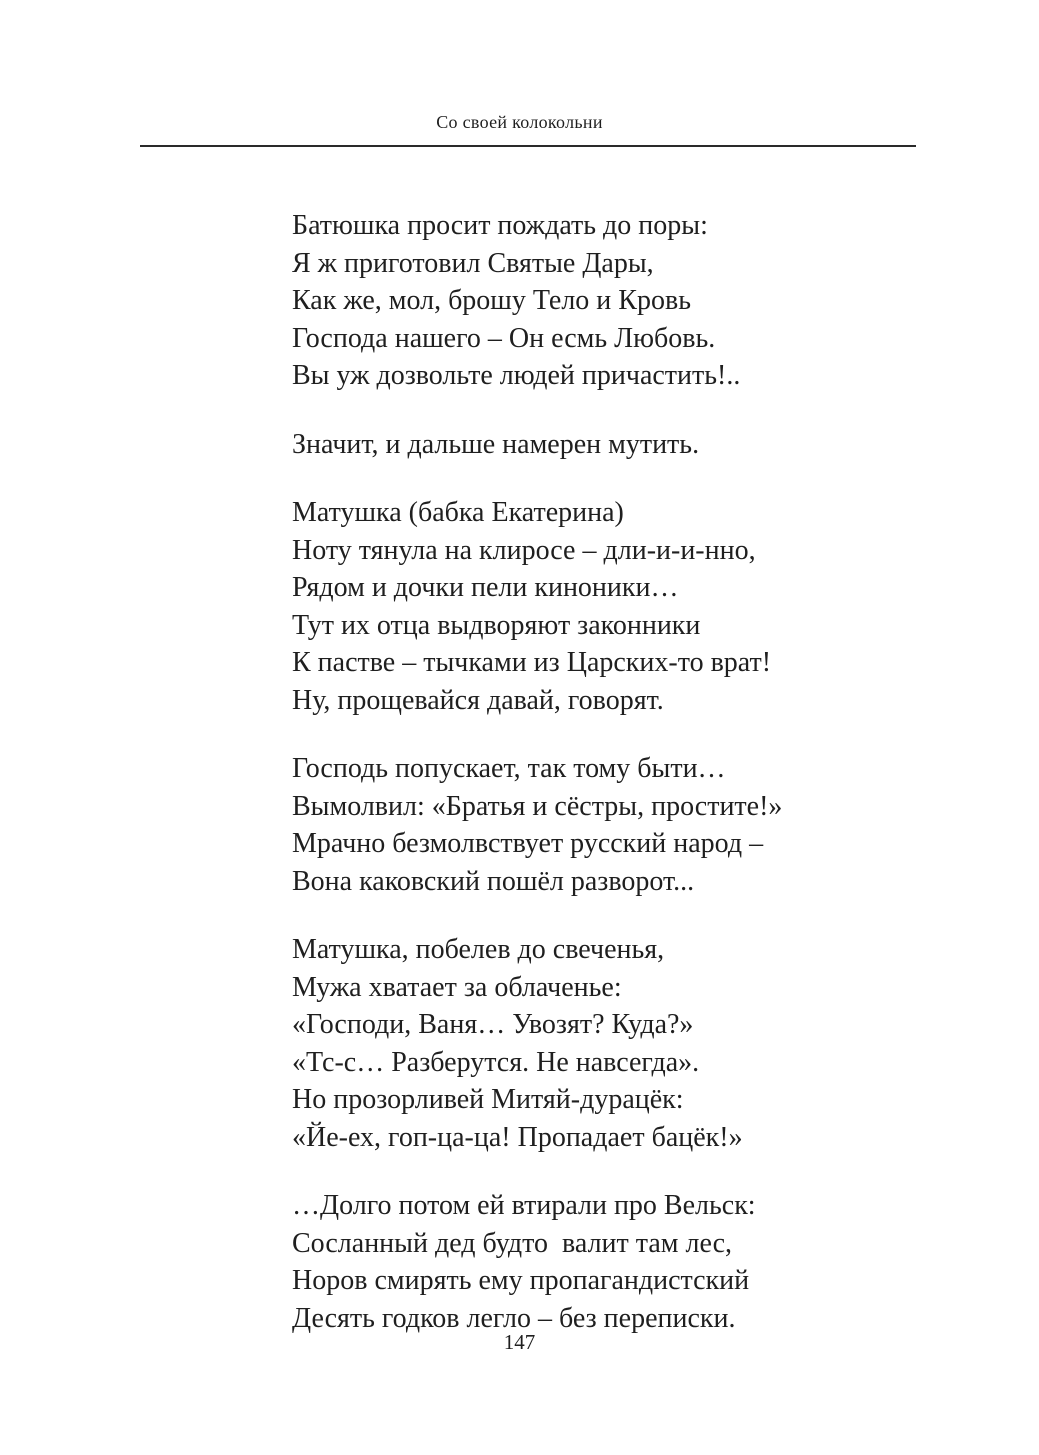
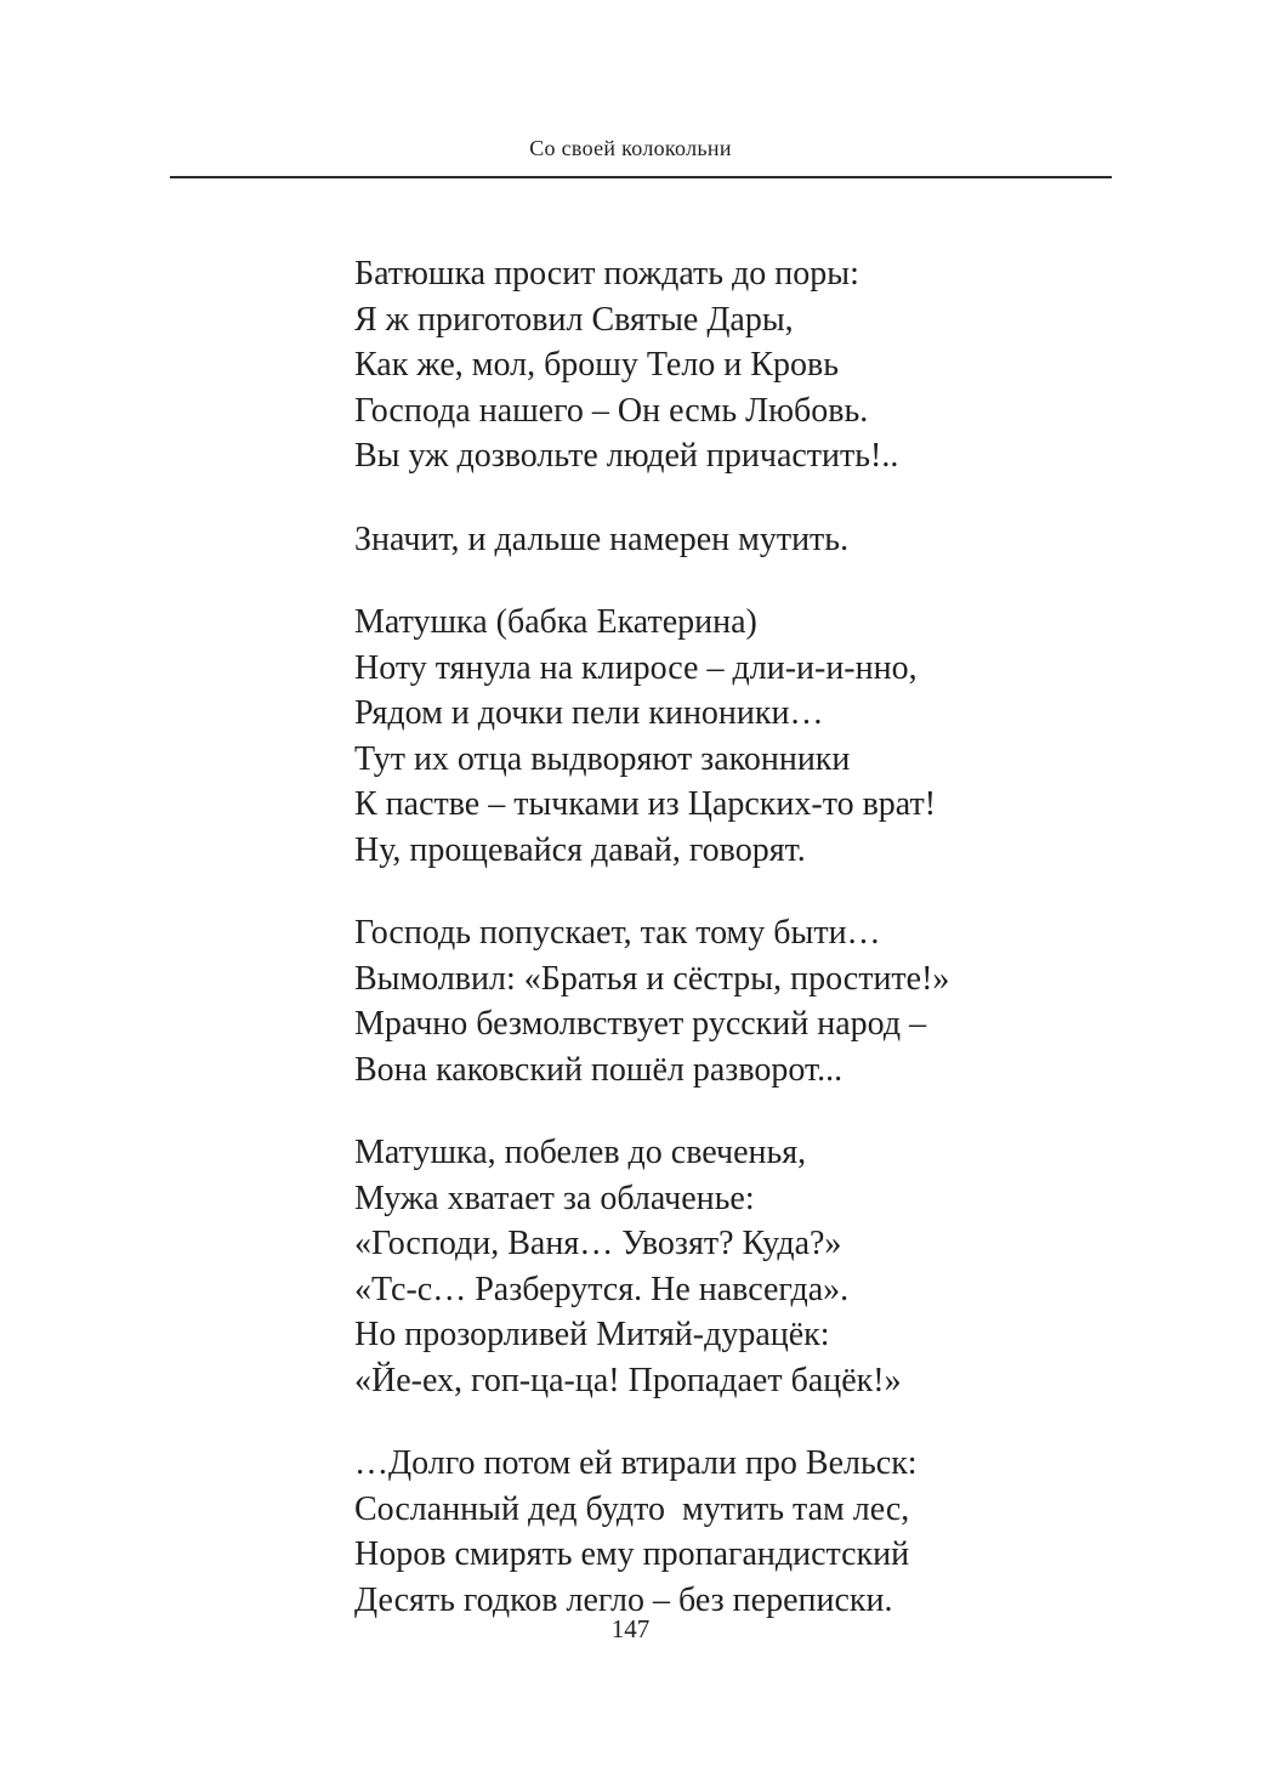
  Со своей колокольни
  Батюшка просит пождать до поры:
  Я ж приготовил Святые Дары,
  Как же, мол, брошу Тело и Кровь
  Господа нашего – Он есмь Любовь.
  Вы уж дозвольте людей причастить!..
  Значит, и дальше намерен мутить.
  Матушка (бабка Екатерина)
  Ноту тянула на клиросе – дли-и-и-нно,
  Рядом и дочки пели киноники…
  Тут их отца выдворяют законники
  К пастве – тычками из Царских-то врат!
  Ну, прощевайся давай, говорят.
  Господь попускает, так тому быти…
  Вымолвил: «Братья и сёстры, простите!»
  Мрачно безмолвствует русский народ –
  Вона каковский пошёл разворот...
  Матушка, побелев до свеченья,
  Мужа хватает за облаченье:
  «Господи, Ваня… Увозят? Куда?»
  «Тс-с… Разберутся. Не навсегда».
  Но прозорливей Митяй-дурацёк:
  «Йе-ех, гоп-ца-ца! Пропадает бацёк!»
  …Долго потом ей втирали про Вельск:
- Сосланный дед будто валит там лес,
+ Сосланный дед будто мутить там лес,
  Норов смирять ему пропагандистский
  Десять годков легло – без переписки.
  147
